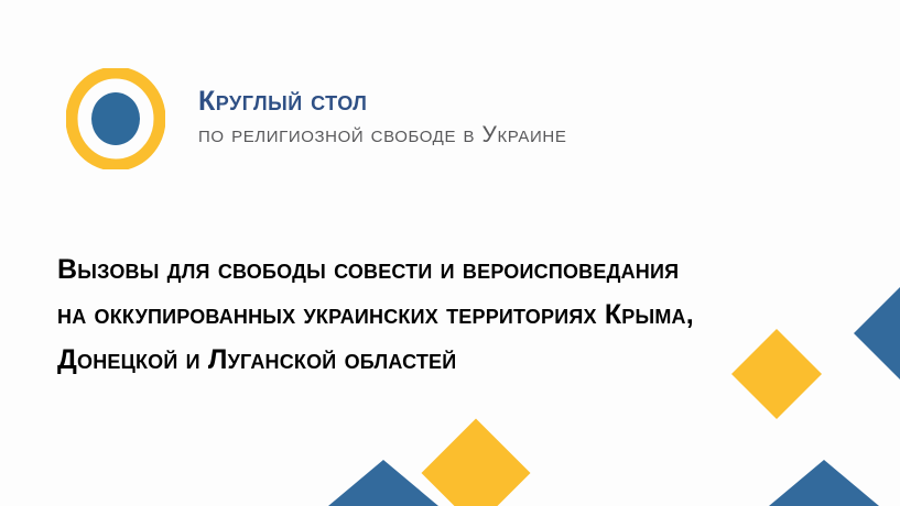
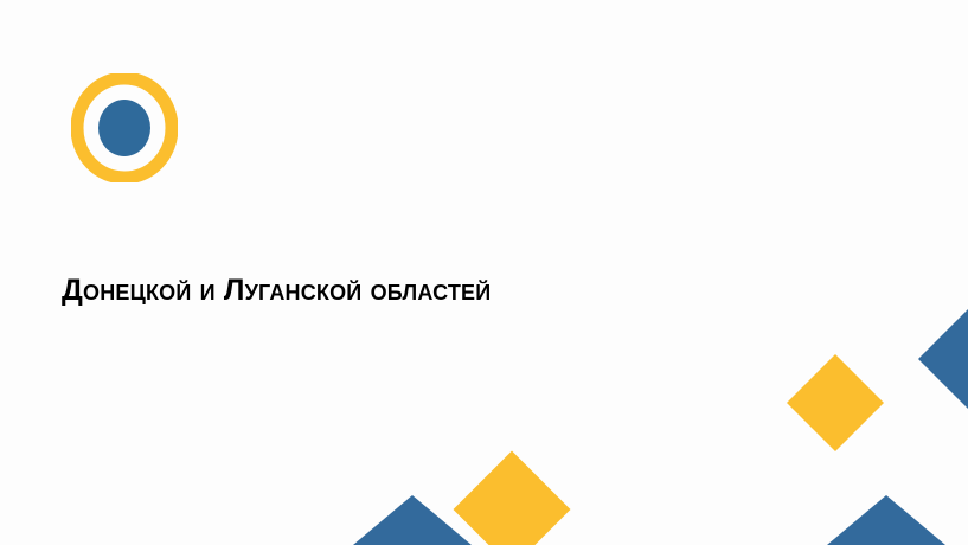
- Круглый стол
- по религиозной свободе в Украине
- Вызовы для свободы совести и вероисповедания
- на оккупированных украинских территориях Крыма,
  Донецкой и Луганской областей
